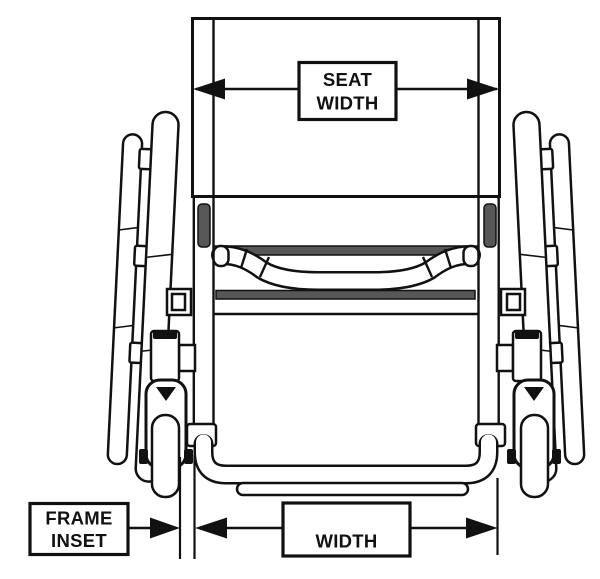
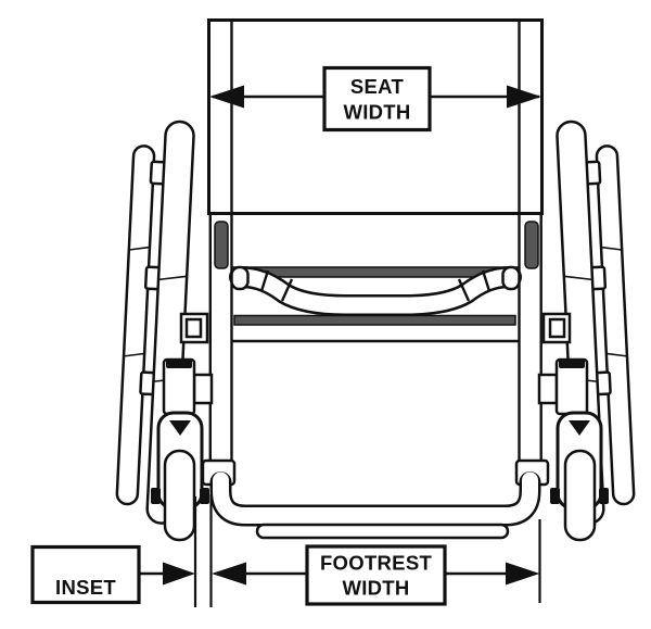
  SEAT
  WIDTH
- FRAME
  INSET
+ FOOTREST
  WIDTH
